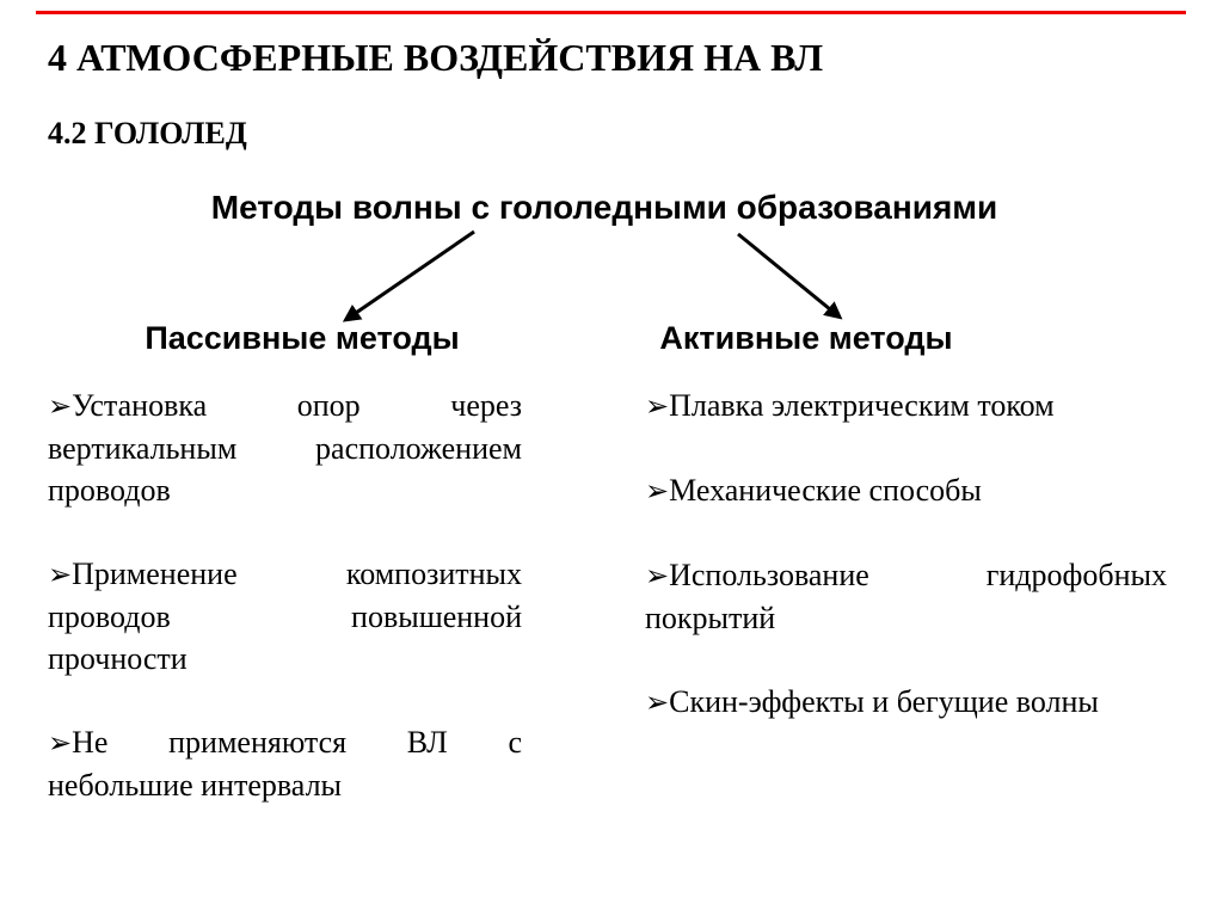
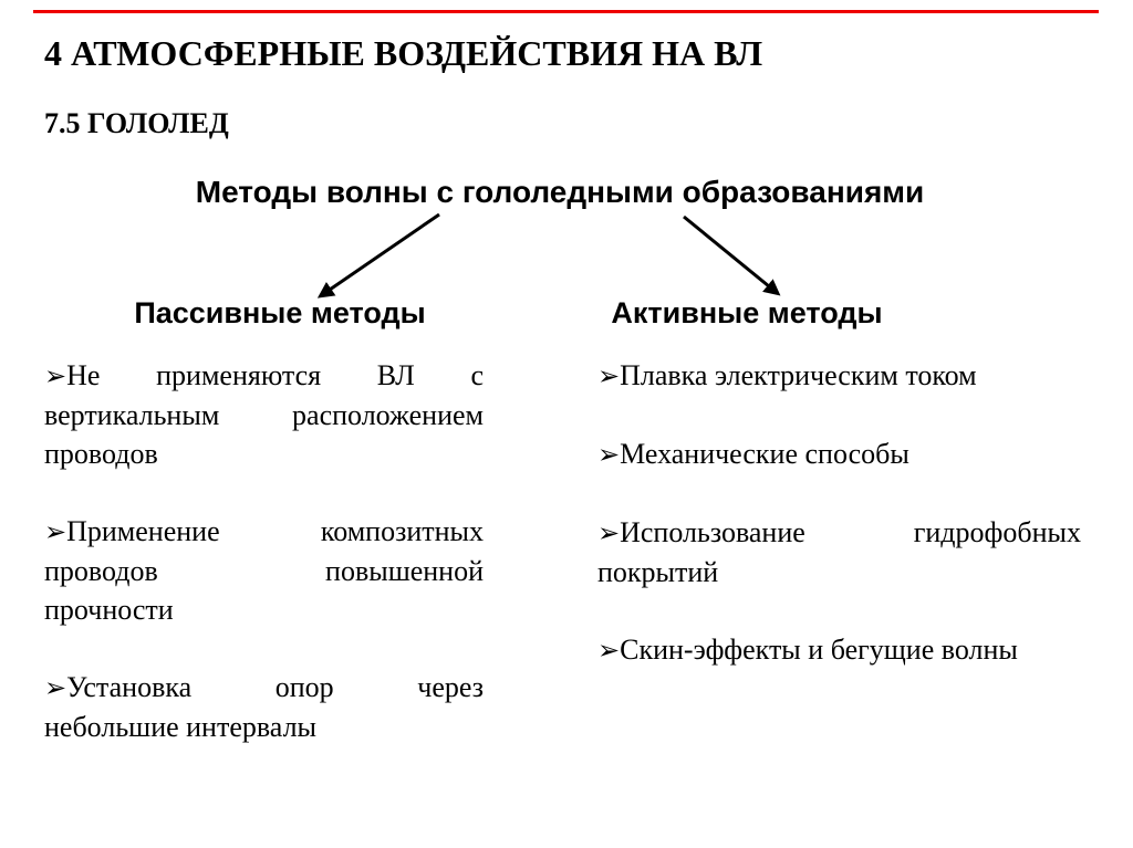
  4 АТМОСФЕРНЫЕ ВОЗДЕЙСТВИЯ НА ВЛ
- 4.2 ГОЛОЛЕД
+ 7.5 ГОЛОЛЕД
  Методы волны с гололедными образованиями
  Пассивные методы
  Активные методы
- ➢Установка опор через
+ ➢Не применяются ВЛ с
  вертикальным расположением
  проводов
  ➢Применение композитных
  проводов повышенной
  прочности
- ➢Не применяются ВЛ с
+ ➢Установка опор через
  небольшие интервалы
  ➢Плавка электрическим током
  ➢Механические способы
  ➢Использование гидрофобных
  покрытий
  ➢Скин-эффекты и бегущие волны
